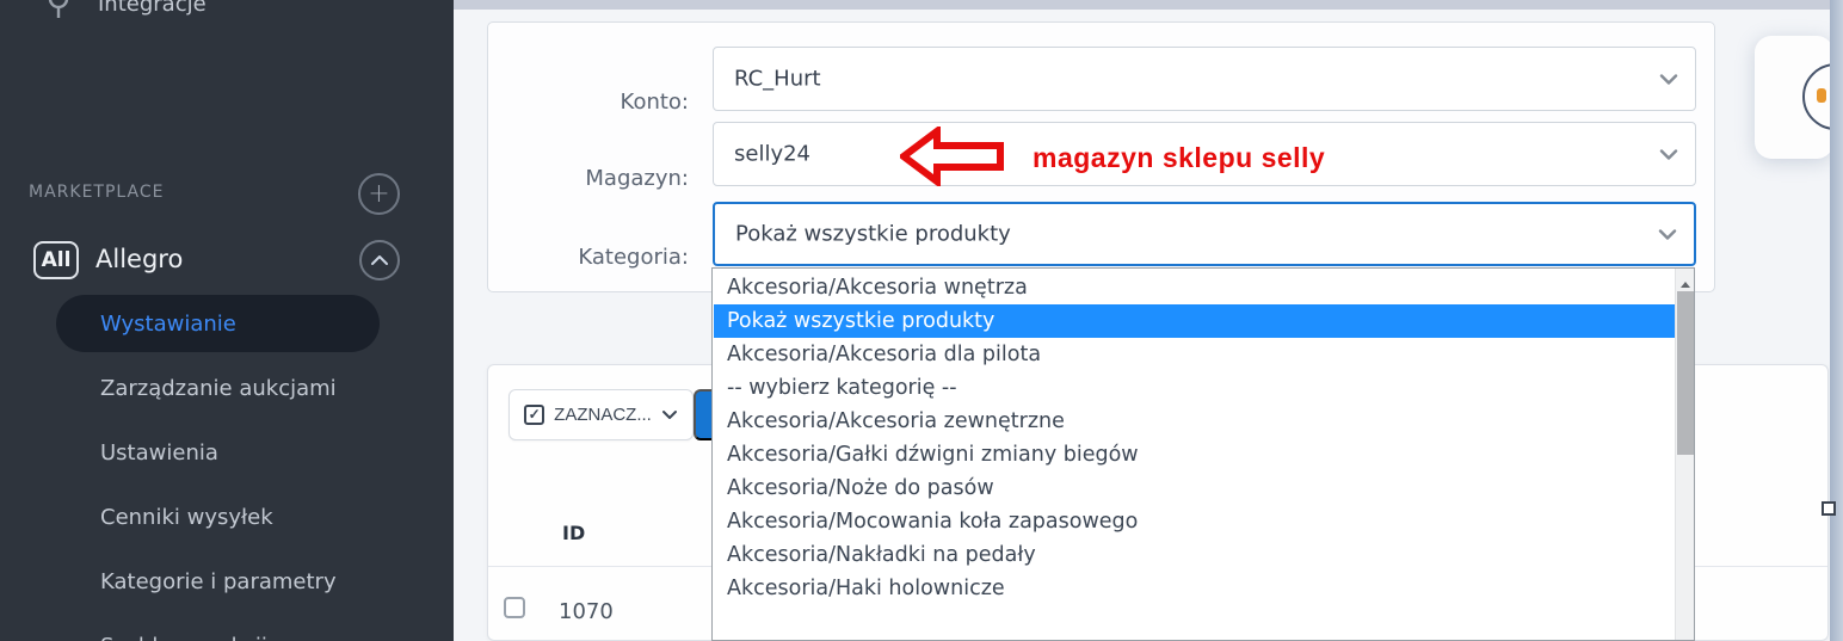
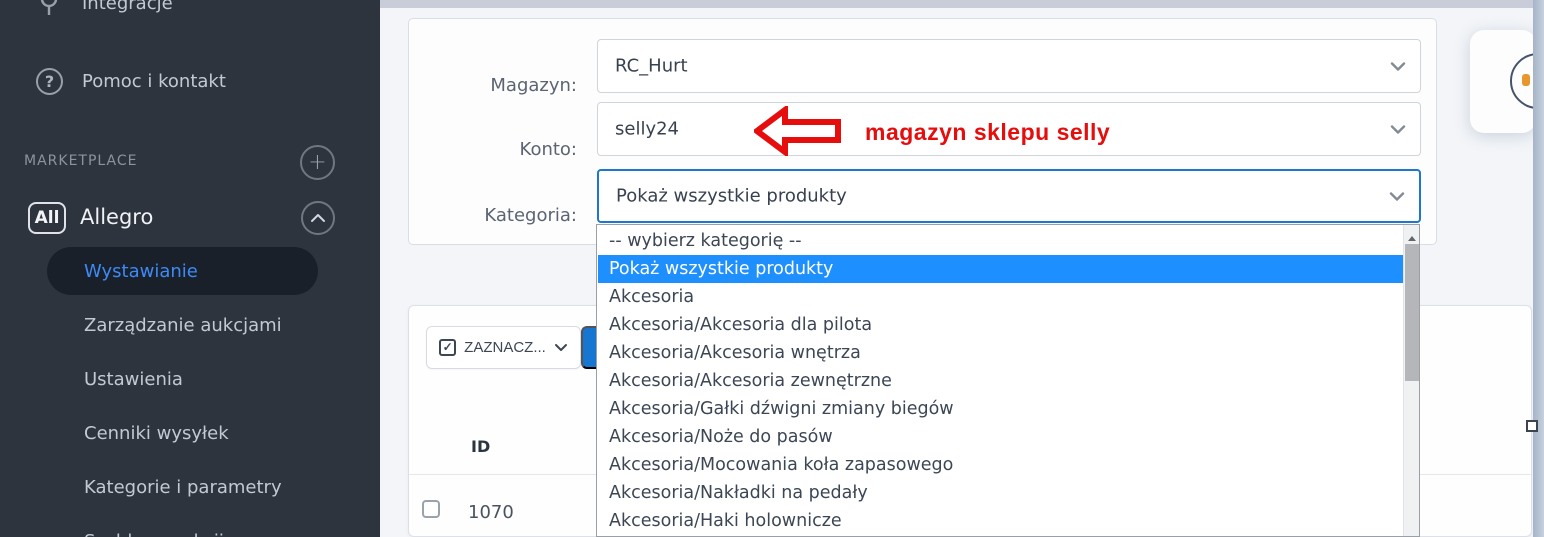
  Integracje
+ ?
+ Pomoc i kontakt
  MARKETPLACE
  +
  All
  Allegro
  Wystawianie
  Zarządzanie aukcjami
  Ustawienia
  Cenniki wysyłek
  Kategorie i parametry
- Konto:
+ Magazyn:
  RC_Hurt
- Magazyn:
+ Konto:
  selly24
  Kategoria:
  Pokaż wszystkie produkty
  magazyn sklepu selly
  ✓
  ZAZNACZ...
  ID
  1070
- Akcesoria/Akcesoria wnętrza
+ -- wybierz kategorię --
  Pokaż wszystkie produkty
+ Akcesoria
  Akcesoria/Akcesoria dla pilota
- -- wybierz kategorię --
+ Akcesoria/Akcesoria wnętrza
  Akcesoria/Akcesoria zewnętrzne
  Akcesoria/Gałki dźwigni zmiany biegów
  Akcesoria/Noże do pasów
  Akcesoria/Mocowania koła zapasowego
  Akcesoria/Nakładki na pedały
  Akcesoria/Haki holownicze
